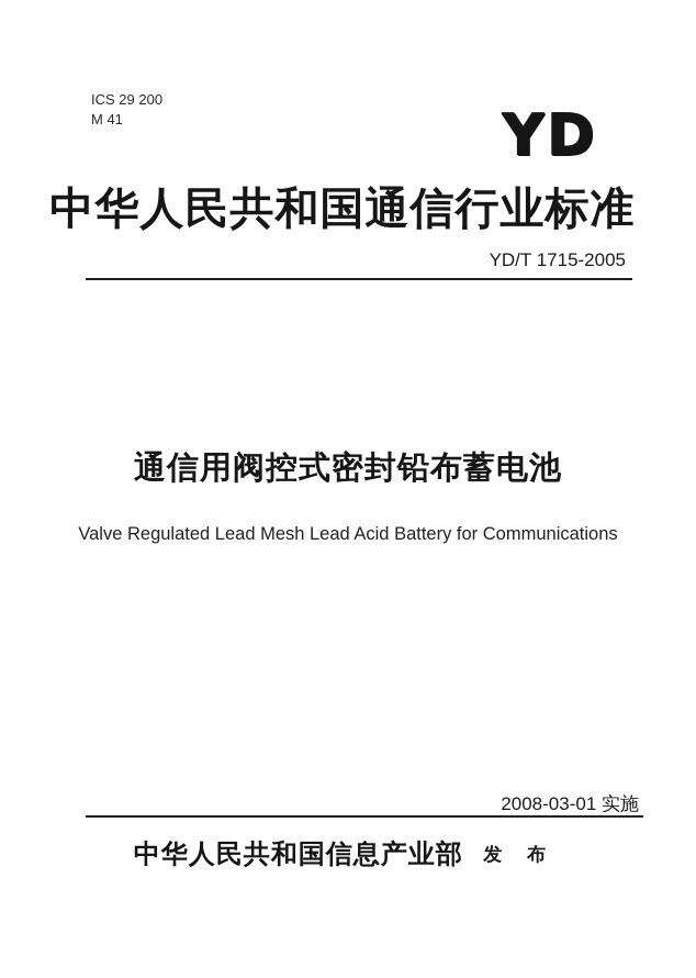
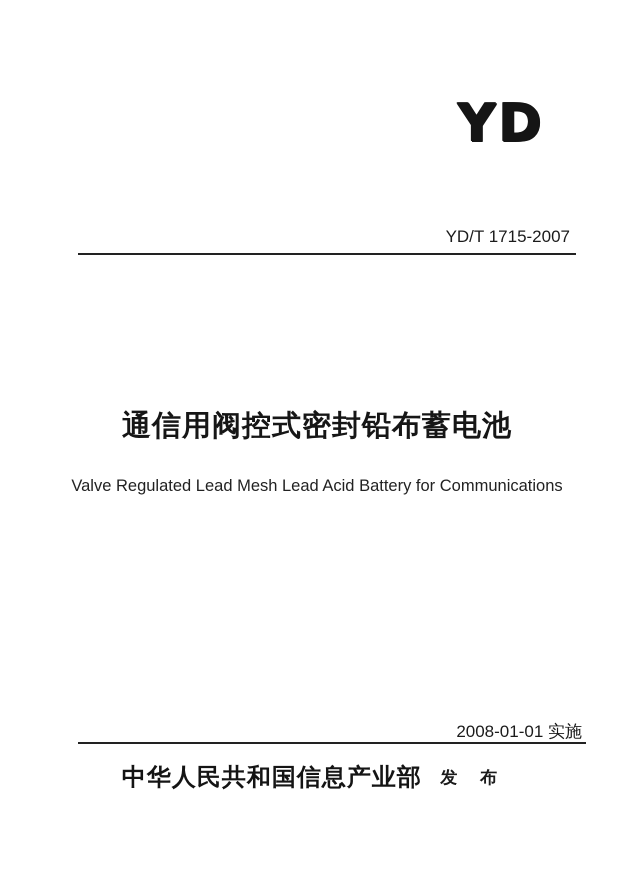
- ICS 29 200
- M 41
  YD
- 中华人民共和国通信行业标准
- YD/T 1715-2005
+ YD/T 1715-2007
  通信用阀控式密封铅布蓄电池
  Valve Regulated Lead Mesh Lead Acid Battery for Communications
- 2008-03-01 实施
+ 2008-01-01 实施
  中华人民共和国信息产业部 发 布
